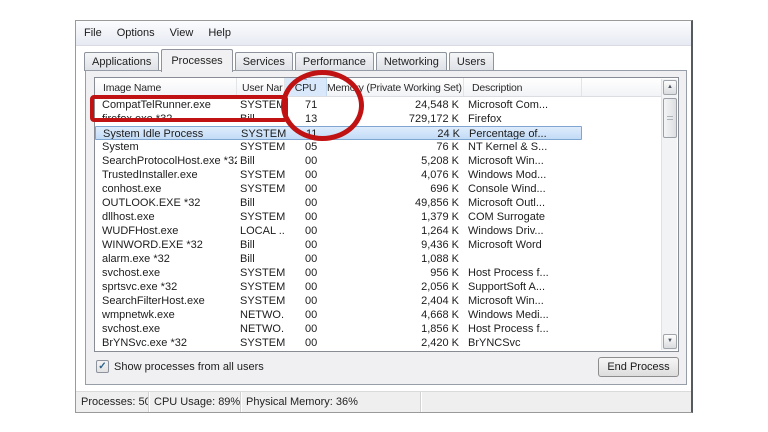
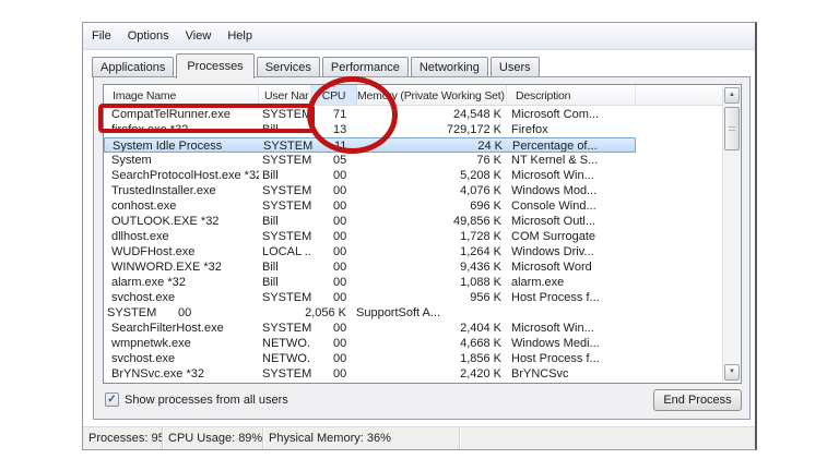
  File
  Options
  View
  Help
  Applications
  Processes
  Services
  Performance
  Networking
  Users
  Image Name
  User Nar
  CPU
  Memory (Private Working Set)
  Description
  CompatTelRunner.exe
  SYSTEM
  71
  24,548 K
  Microsoft Com...
  firefox.exe *32
  Bill
  13
  729,172 K
  Firefox
  System Idle Process
  SYSTEM
  11
  24 K
  Percentage of...
  System
  SYSTEM
  05
  76 K
  NT Kernel & S...
  SearchProtocolHost.exe *3
  Bill
  00
  5,208 K
  Microsoft Win...
  TrustedInstaller.exe
  SYSTEM
  00
  4,076 K
  Windows Mod...
  conhost.exe
  SYSTEM
  00
  696 K
  Console Wind...
  OUTLOOK.EXE *32
  Bill
  00
  49,856 K
  Microsoft Outl...
  dllhost.exe
  SYSTEM
  00
- 1,379 K
+ 1,728 K
  COM Surrogate
  WUDFHost.exe
  LOCAL ..
  00
  1,264 K
  Windows Driv...
  WINWORD.EXE *32
  Bill
  00
  9,436 K
  Microsoft Word
  alarm.exe *32
  Bill
  00
  1,088 K
+ alarm.exe
  svchost.exe
  SYSTEM
  00
  956 K
  Host Process f...
- sprtsvc.exe *32
  SYSTEM
  00
  2,056 K
  SupportSoft A...
  SearchFilterHost.exe
  SYSTEM
  00
  2,404 K
  Microsoft Win...
  wmpnetwk.exe
  NETWO.
  00
  4,668 K
  Windows Medi...
  svchost.exe
  NETWO.
  00
  1,856 K
  Host Process f...
  BrYNSvc.exe *32
  SYSTEM
  00
  2,420 K
  BrYNCSvc
  ✓
  Show processes from all users
  End Process
- Processes: 50
+ Processes: 95
  CPU Usage: 89%
  Physical Memory: 36%
